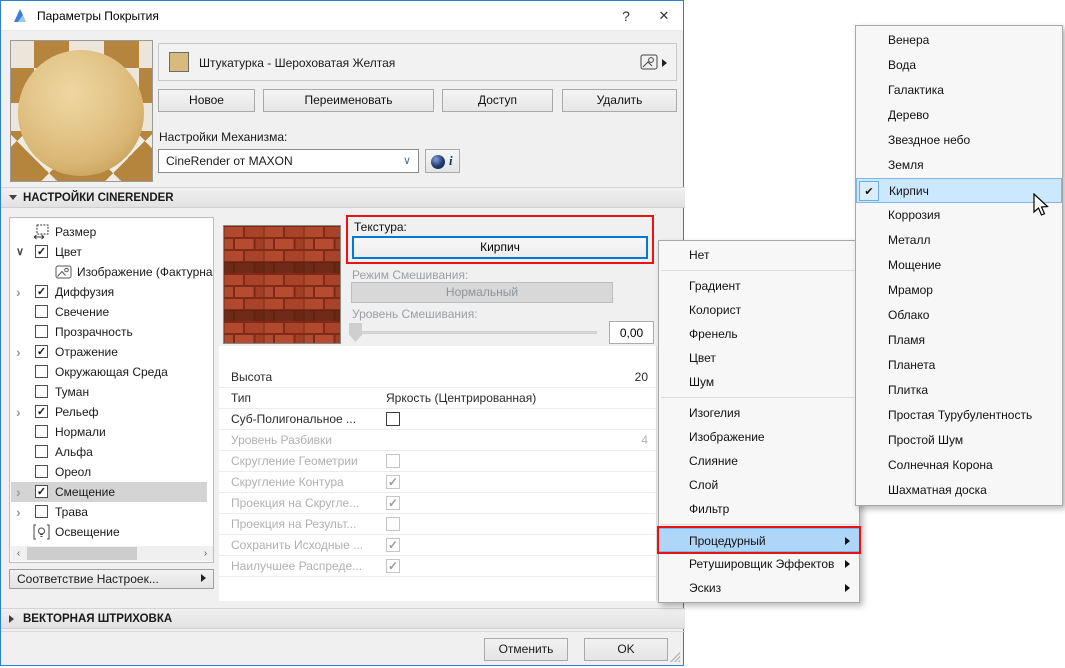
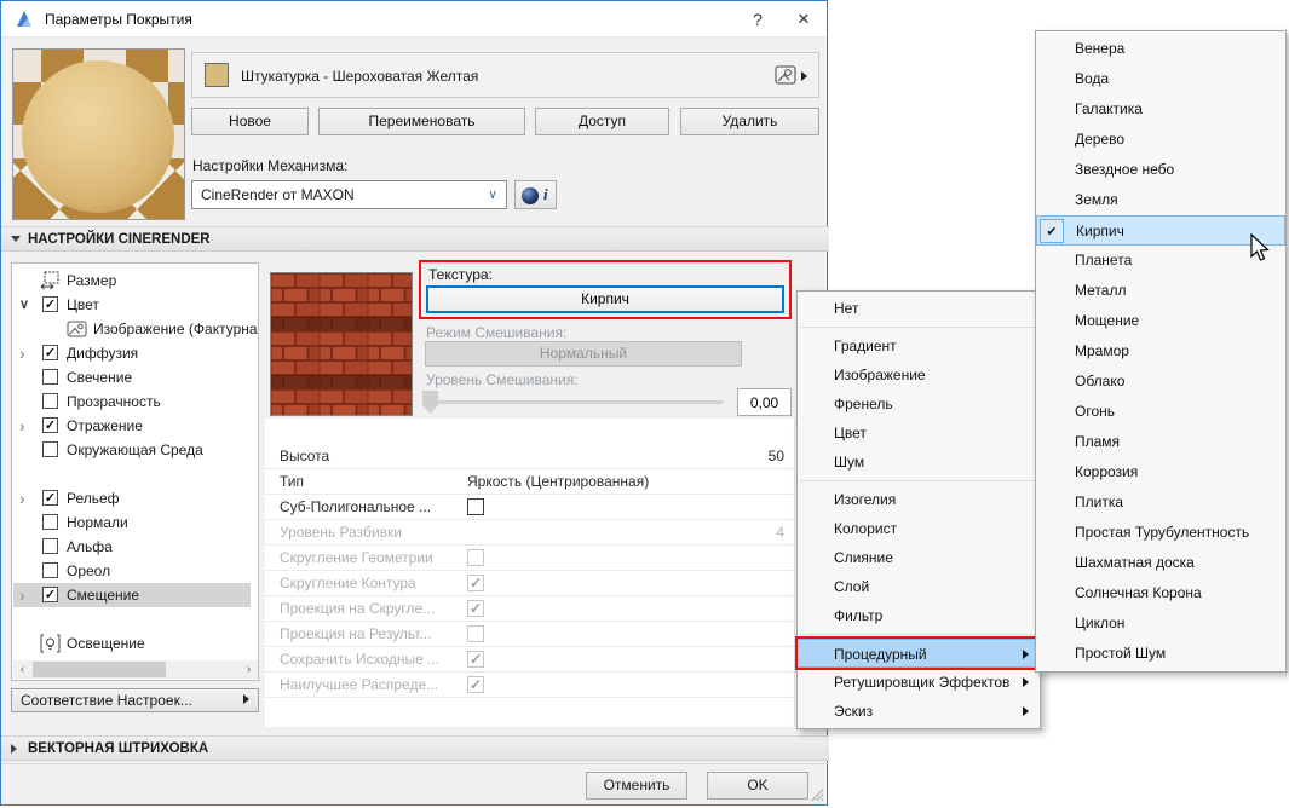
  Параметры Покрытия
  ?
  ✕
  Штукатурка - Шероховатая Желтая
  Новое
  Переименовать
  Доступ
  Удалить
  Настройки Механизма:
  CineRender от MAXON
  ∨
  i
  НАСТРОЙКИ CINERENDER
  Размер
  Цвет
  Изображение (Фактурна
  Диффузия
  Свечение
  Прозрачность
  Отражение
  Окружающая Среда
- Туман
  Рельеф
  Нормали
  Альфа
  Ореол
  Смещение
- Трава
  Освещение
  ‹
  ›
  Соответствие Настроек...
  Текстура:
  Кирпич
  Режим Смешивания:
  Нормальный
  Уровень Смешивания:
  0,00
  Высота
- 20
+ 50
  Тип
  Яркость (Центрированная)
  Суб-Полигональное ...
  Уровень Разбивки
  4
  Скругление Геометрии
  Скругление Контура
  Проекция на Скругле...
  Проекция на Результ...
  Сохранить Исходные ...
  Наилучшее Распреде...
  ВЕКТОРНАЯ ШТРИХОВКА
  Отменить
  OK
  Нет
  Градиент
- Колорист
+ Изображение
  Френель
  Цвет
  Шум
  Изогелия
- Изображение
+ Колорист
  Слияние
  Слой
  Фильтр
  Процедурный
  Ретушировщик Эффектов
  Эскиз
  Венера
  Вода
  Галактика
  Дерево
  Звездное небо
  Земля
  Кирпич
- Коррозия
+ Планета
  Металл
  Мощение
  Мрамор
  Облако
+ Огонь
  Пламя
- Планета
+ Коррозия
  Плитка
  Простая Турубулентность
- Простой Шум
+ Шахматная доска
  Солнечная Корона
+ Циклон
- Шахматная доска
+ Простой Шум
